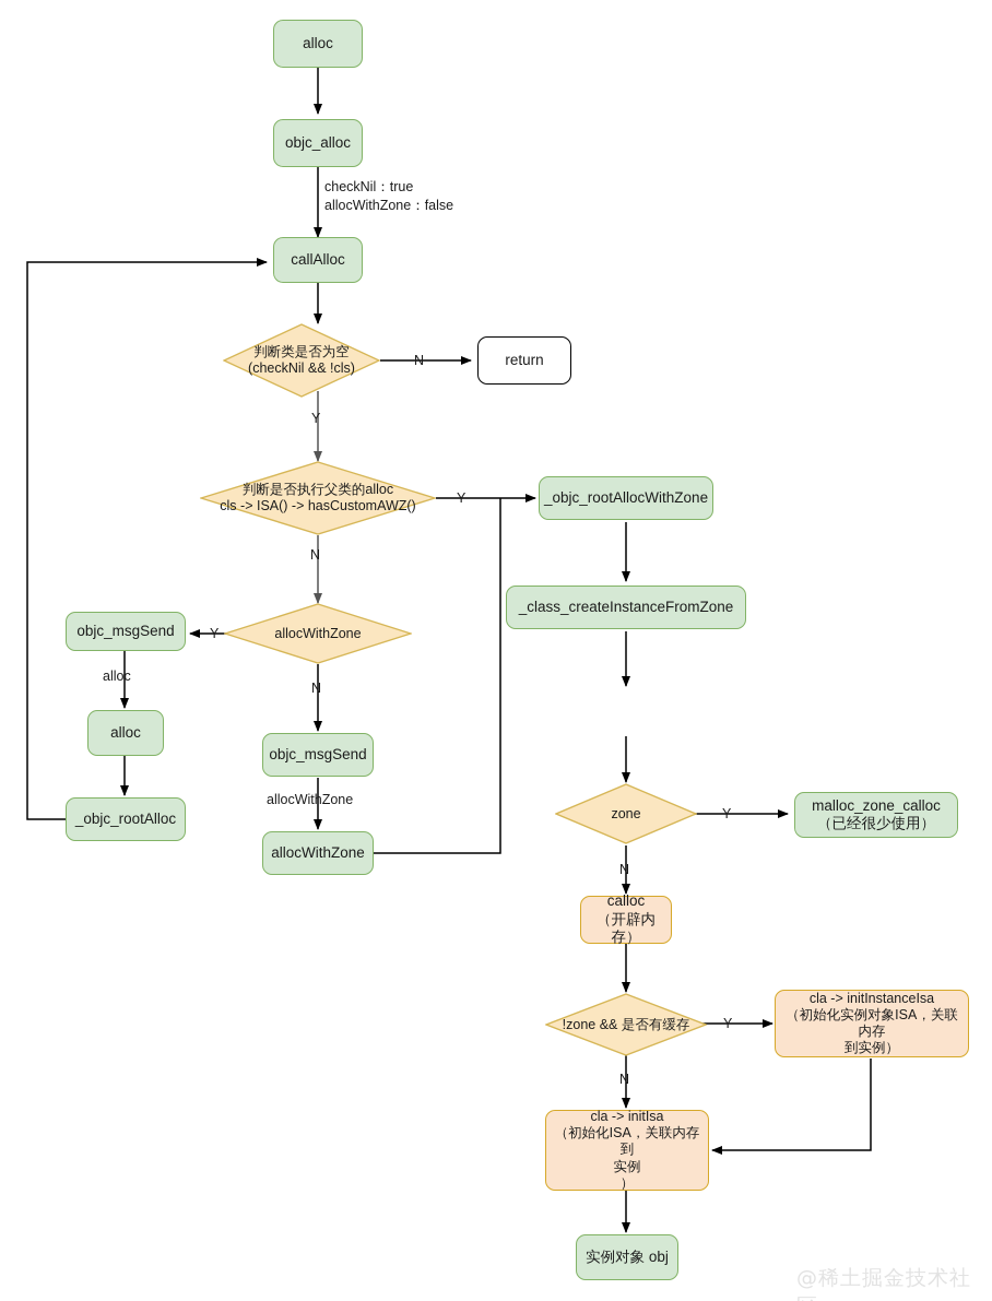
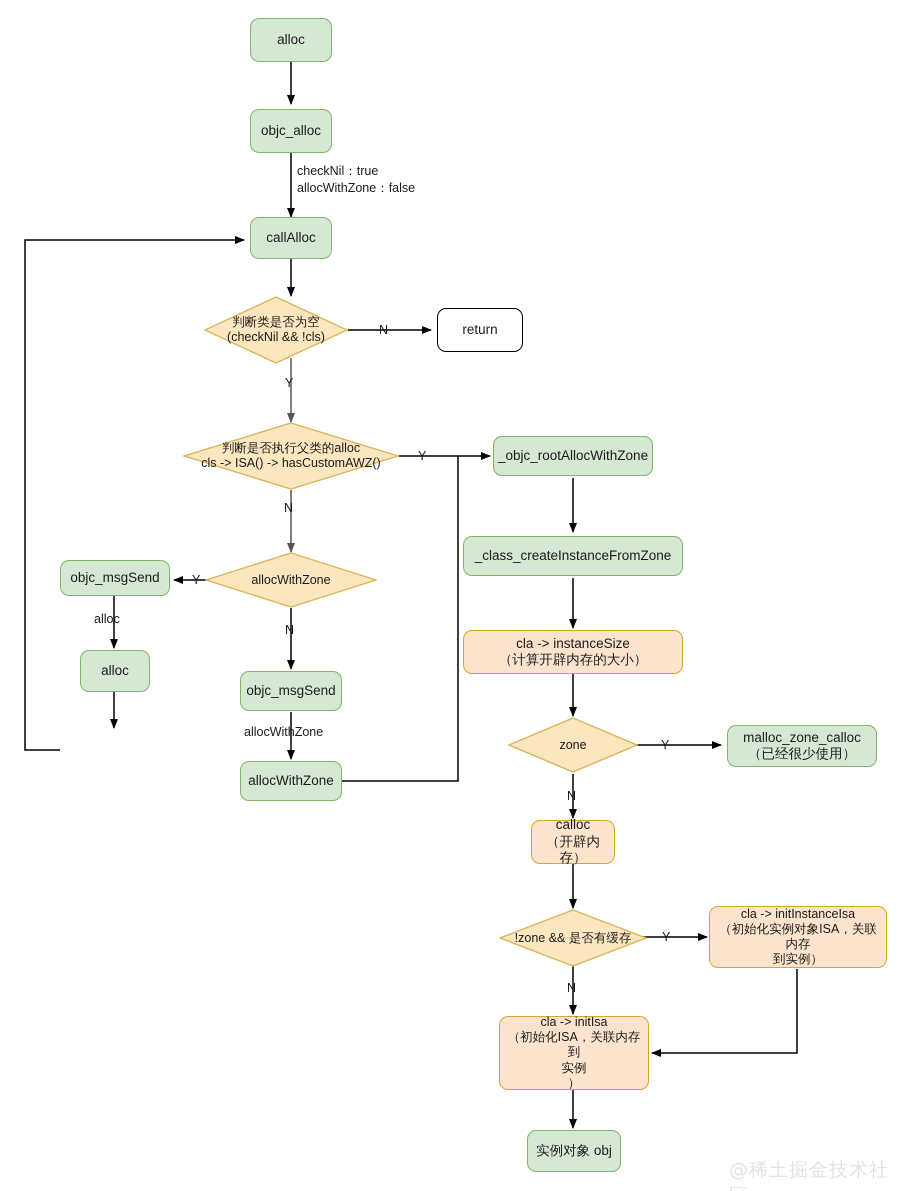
  alloc
  objc_alloc
  checkNil：true
  allocWithZone：false
  callAlloc
  判断类是否为空
  (checkNil && !cls)
  N
  Y
  return
  判断是否执行父类的alloc
  cls -> ISA() -> hasCustomAWZ()
  Y
  N
  allocWithZone
  Y
  N
  objc_msgSend
  alloc
  alloc
- _objc_rootAlloc
  objc_msgSend
  allocWithZone
  allocWithZone
  _objc_rootAllocWithZone
  _class_createInstanceFromZone
+ cla -> instanceSize
+ （计算开辟内存的大小）
  zone
  Y
  N
  malloc_zone_calloc
  （已经很少使用）
  calloc
  （开辟内存）
  !zone && 是否有缓存
  Y
  N
  cla -> initInstanceIsa
  （初始化实例对象ISA，关联内存
  到实例）
  cla -> initIsa
  （初始化ISA，关联内存到
  实例
  ）
  实例对象 obj
  @稀土掘金技术社
